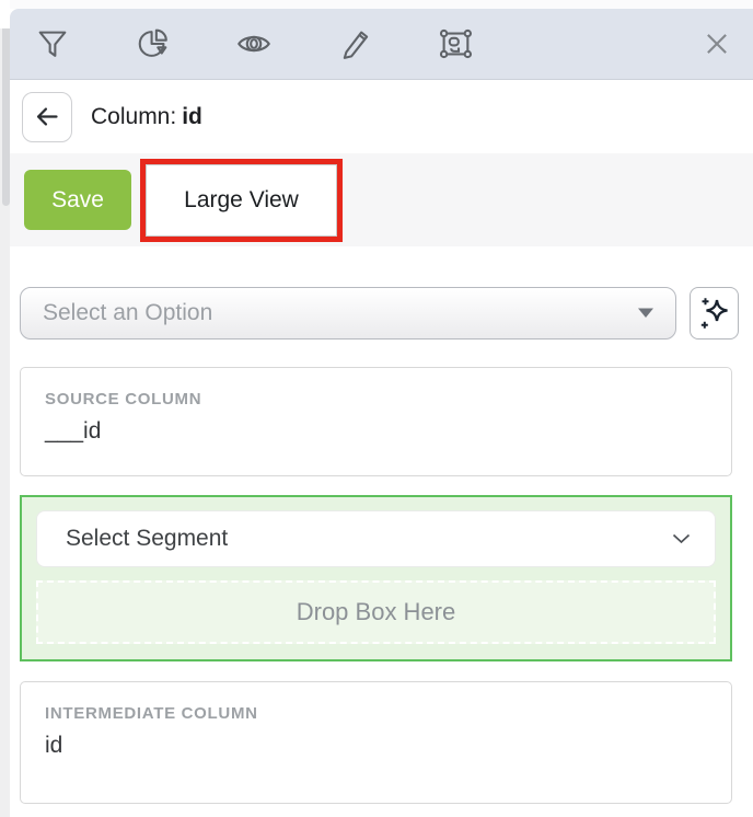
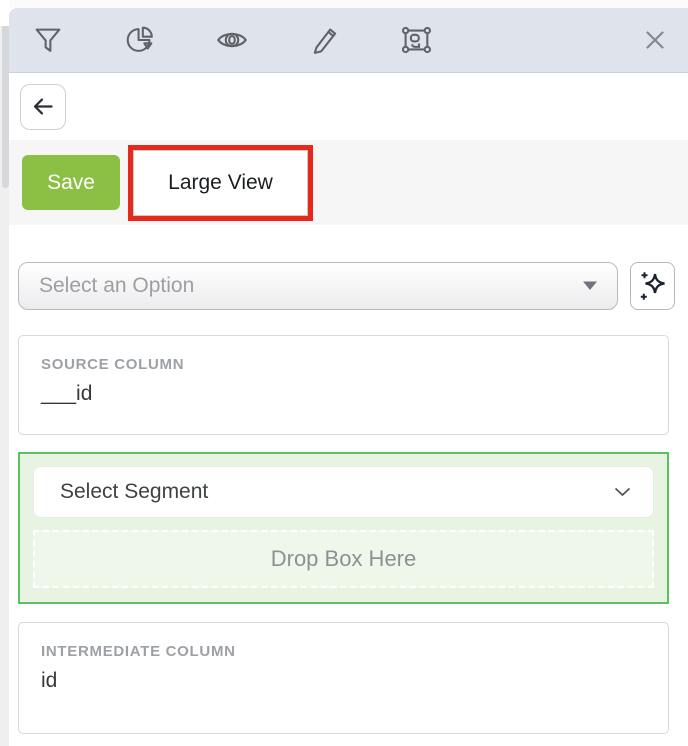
- Column: id
  Save
  Large View
  Select an Option
  SOURCE COLUMN
  ___id
  Select Segment
  Drop Box Here
  INTERMEDIATE COLUMN
  id
